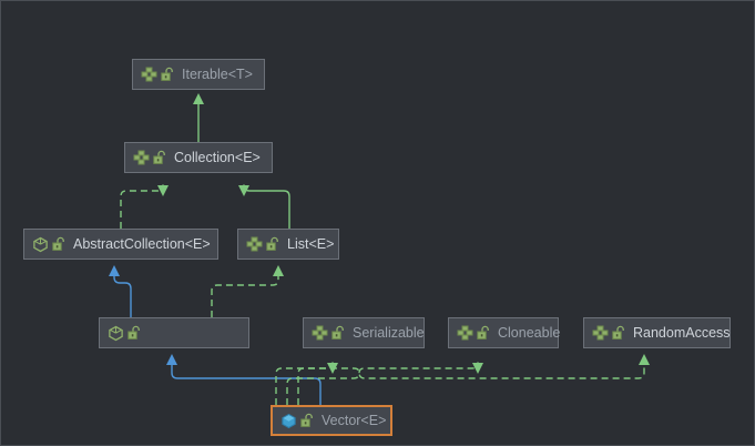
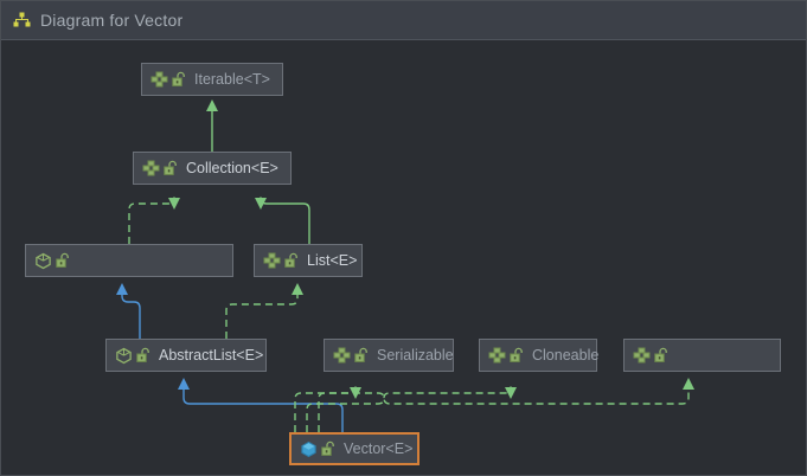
+ Diagram for Vector
  Iterable<T>
  Collection<E>
- AbstractCollection<E>
  List<E>
+ AbstractList<E>
  Serializable
  Cloneable
- RandomAccess
  Vector<E>
